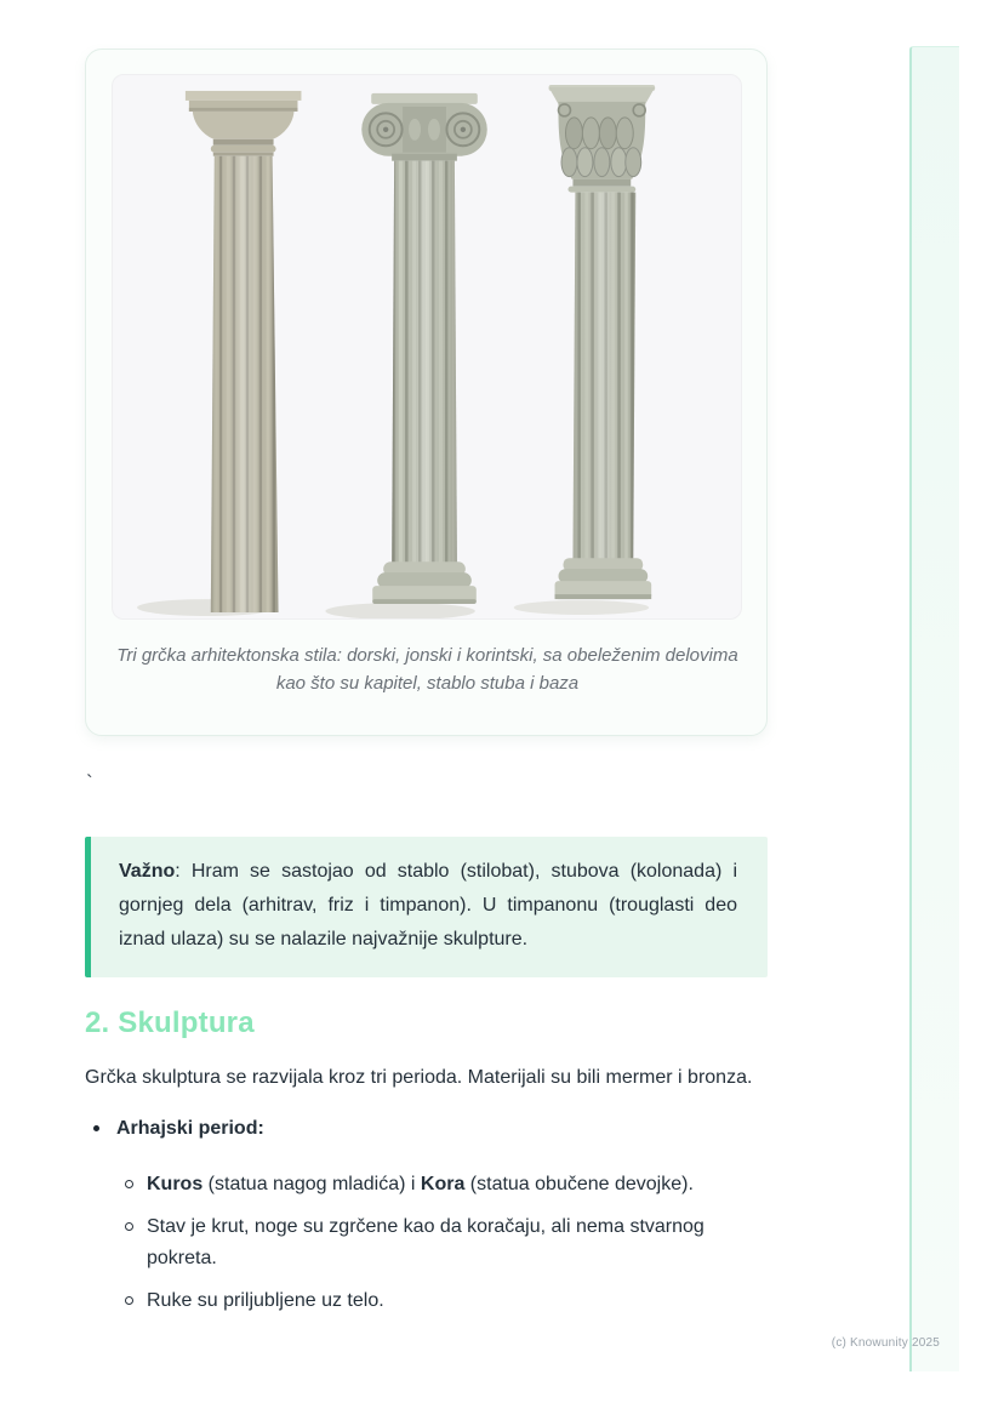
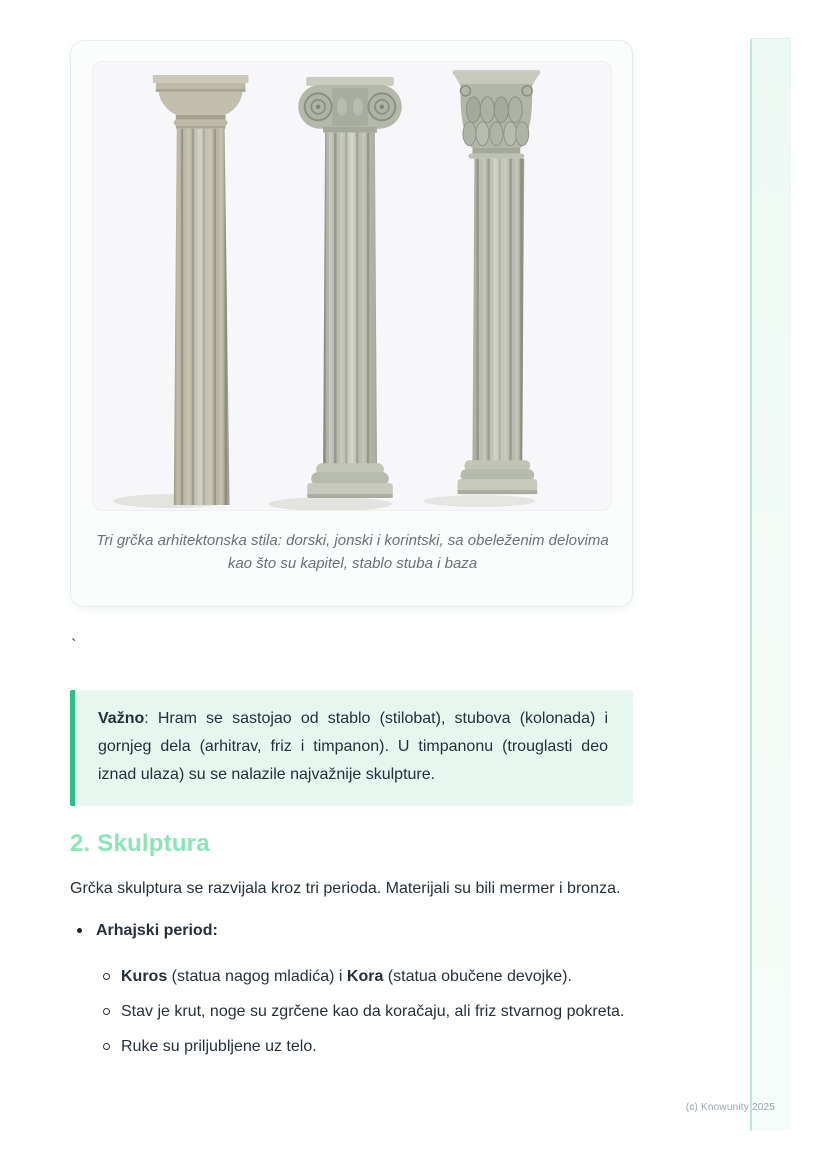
  Tri grčka arhitektonska stila: dorski, jonski i korintski, sa obeleženim delovima kao što su kapitel, stablo stuba i baza
  `
  Važno: Hram se sastojao od stablo (stilobat), stubova (kolonada) i gornjeg dela (arhitrav, friz i timpanon). U timpanonu (trouglasti deo iznad ulaza) su se nalazile najvažnije skulpture.
  2. Skulptura
  Grčka skulptura se razvijala kroz tri perioda. Materijali su bili mermer i bronza.
  Arhajski period:
  Kuros (statua nagog mladića) i Kora (statua obučene devojke).
- Stav je krut, noge su zgrčene kao da koračaju, ali nema stvarnog pokreta.
+ Stav je krut, noge su zgrčene kao da koračaju, ali friz stvarnog pokreta.
  Ruke su priljubljene uz telo.
  (c) Knowunity 2025
